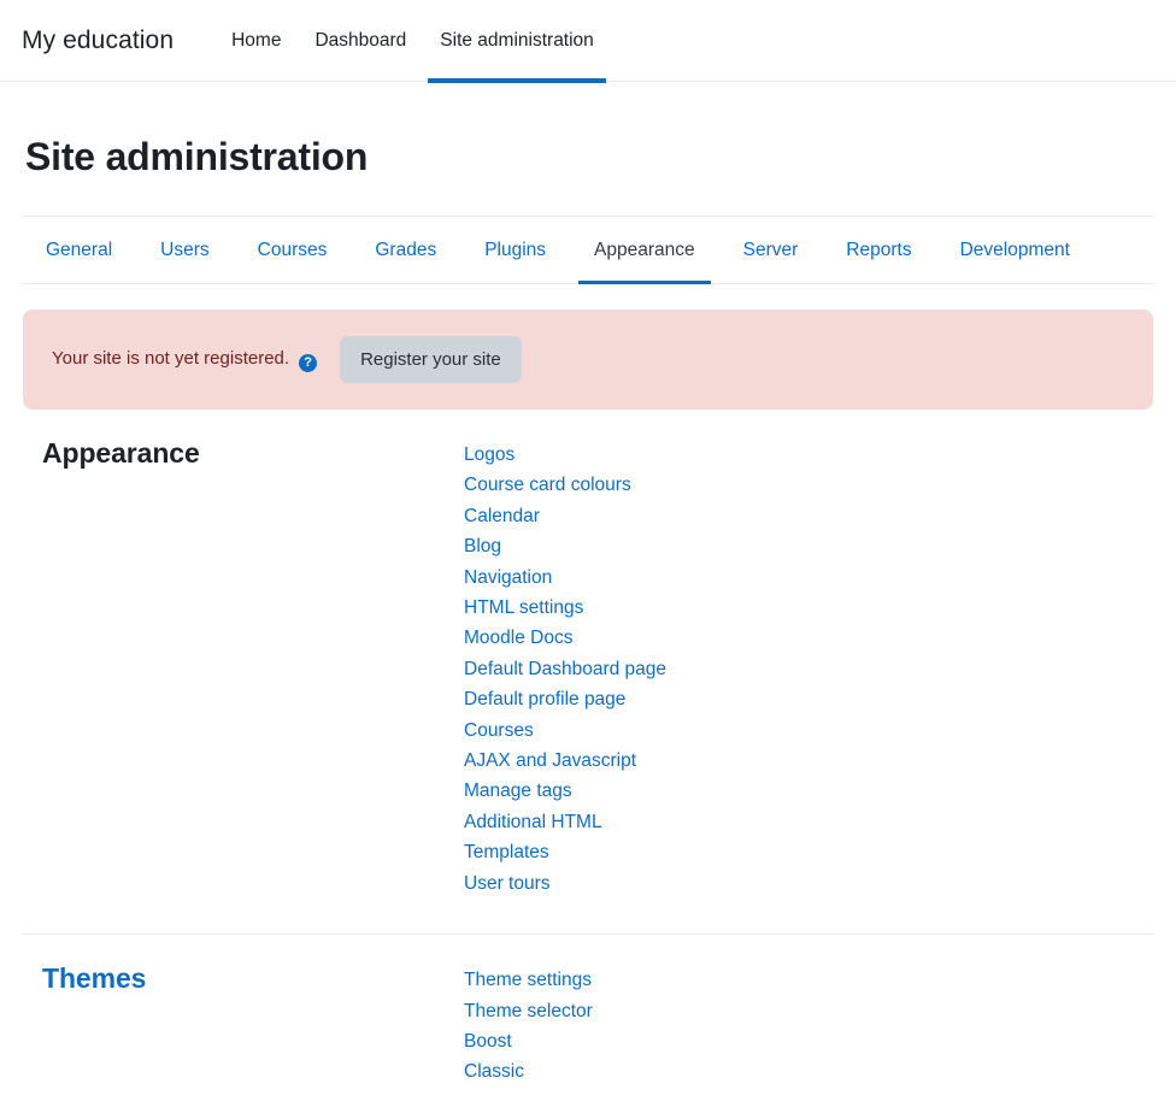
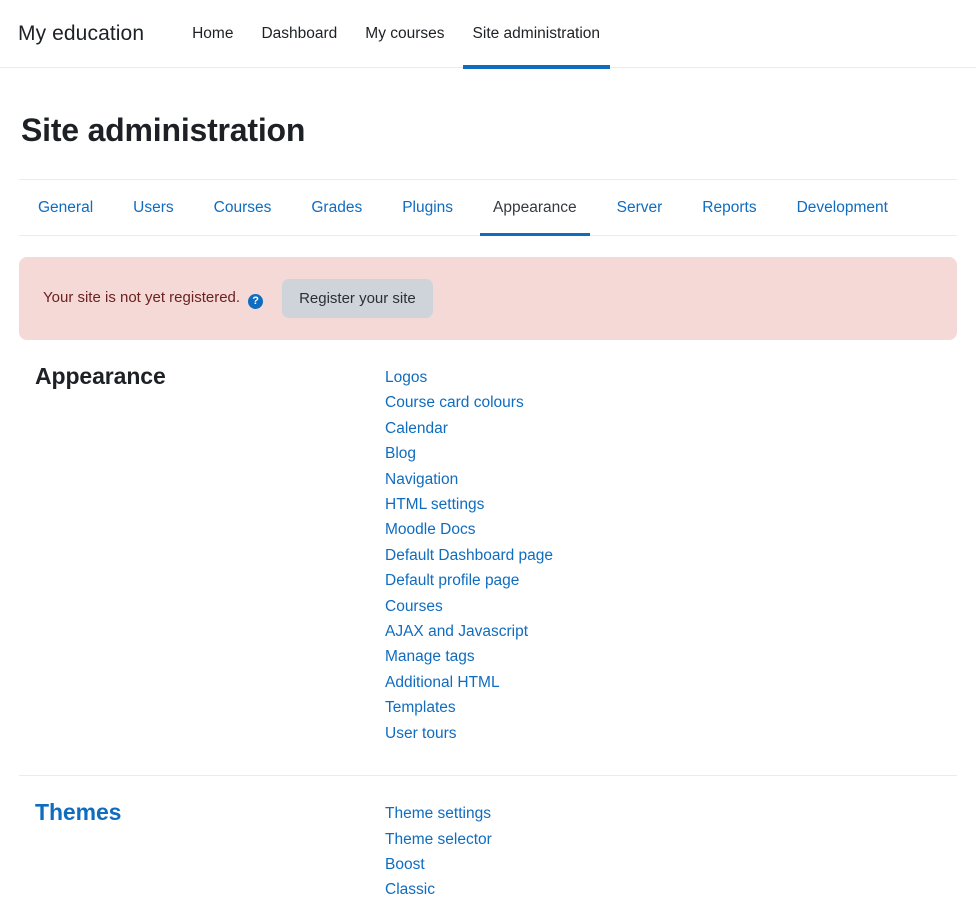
  My education
  Home
  Dashboard
+ My courses
  Site administration
  Site administration
  General
  Users
  Courses
  Grades
  Plugins
  Appearance
  Server
  Reports
  Development
  Your site is not yet registered. ?
  Register your site
  Appearance
  Logos
  Course card colours
  Calendar
  Blog
  Navigation
  HTML settings
  Moodle Docs
  Default Dashboard page
  Default profile page
  Courses
  AJAX and Javascript
  Manage tags
  Additional HTML
  Templates
  User tours
  Themes
  Theme settings
  Theme selector
  Boost
  Classic
